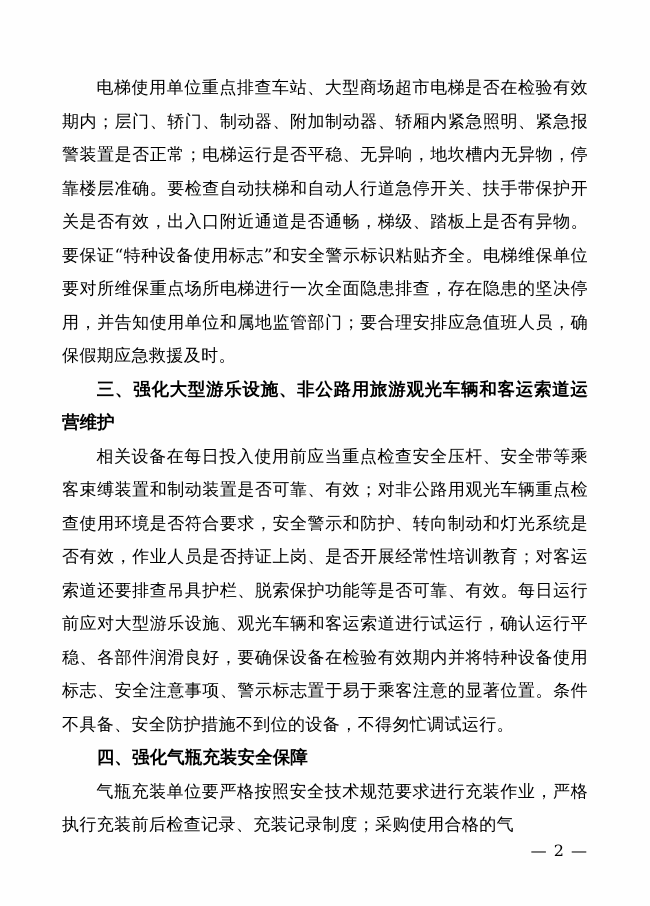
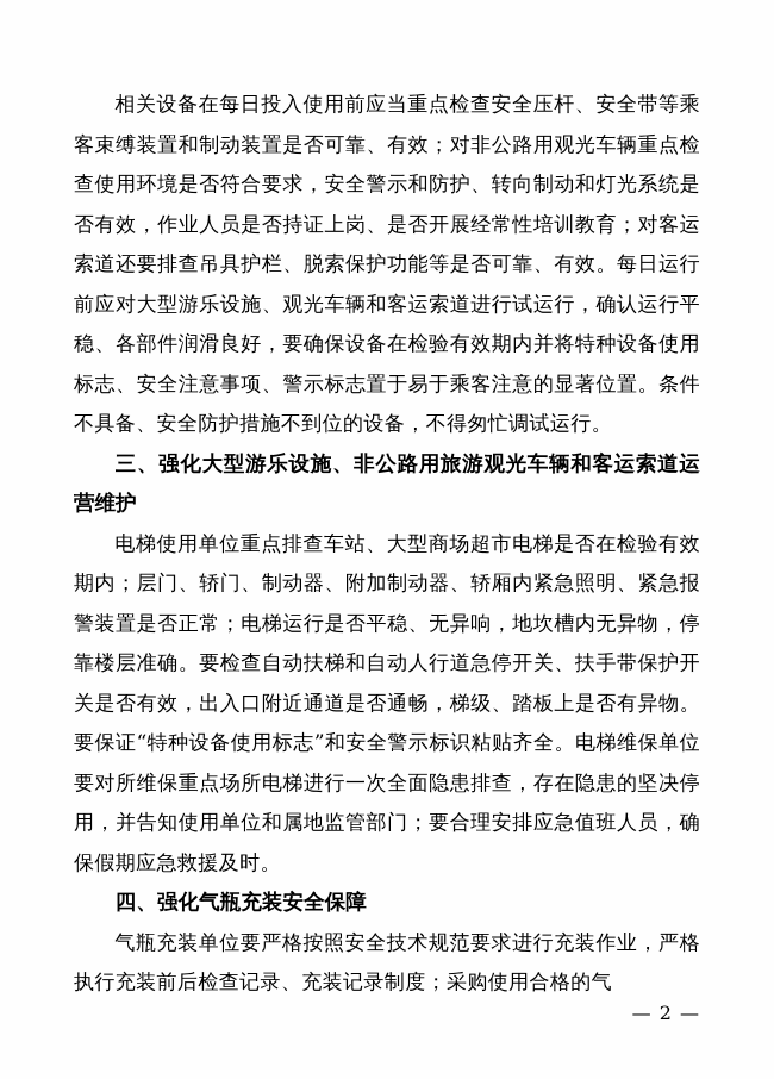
- 电梯使用单位重点排查车站、大型商场超市电梯是否在检验有效期内；层门、轿门、制动器、附加制动器、轿厢内紧急照明、紧急报警装置是否正常；电梯运行是否平稳、无异响，地坎槽内无异物，停靠楼层准确。要检查自动扶梯和自动人行道急停开关、扶手带保护开关是否有效，出入口附近通道是否通畅，梯级、踏板上是否有异物。要保证“特种设备使用标志”和安全警示标识粘贴齐全。电梯维保单位要对所维保重点场所电梯进行一次全面隐患排查，存在隐患的坚决停用，并告知使用单位和属地监管部门；要合理安排应急值班人员，确保假期应急救援及时。
+ 相关设备在每日投入使用前应当重点检查安全压杆、安全带等乘客束缚装置和制动装置是否可靠、有效；对非公路用观光车辆重点检查使用环境是否符合要求，安全警示和防护、转向制动和灯光系统是否有效，作业人员是否持证上岗、是否开展经常性培训教育；对客运索道还要排查吊具护栏、脱索保护功能等是否可靠、有效。每日运行前应对大型游乐设施、观光车辆和客运索道进行试运行，确认运行平稳、各部件润滑良好，要确保设备在检验有效期内并将特种设备使用标志、安全注意事项、警示标志置于易于乘客注意的显著位置。条件不具备、安全防护措施不到位的设备，不得匆忙调试运行。
  三、强化大型游乐设施、非公路用旅游观光车辆和客运索道运营维护
- 相关设备在每日投入使用前应当重点检查安全压杆、安全带等乘客束缚装置和制动装置是否可靠、有效；对非公路用观光车辆重点检查使用环境是否符合要求，安全警示和防护、转向制动和灯光系统是否有效，作业人员是否持证上岗、是否开展经常性培训教育；对客运索道还要排查吊具护栏、脱索保护功能等是否可靠、有效。每日运行前应对大型游乐设施、观光车辆和客运索道进行试运行，确认运行平稳、各部件润滑良好，要确保设备在检验有效期内并将特种设备使用标志、安全注意事项、警示标志置于易于乘客注意的显著位置。条件不具备、安全防护措施不到位的设备，不得匆忙调试运行。
+ 电梯使用单位重点排查车站、大型商场超市电梯是否在检验有效期内；层门、轿门、制动器、附加制动器、轿厢内紧急照明、紧急报警装置是否正常；电梯运行是否平稳、无异响，地坎槽内无异物，停靠楼层准确。要检查自动扶梯和自动人行道急停开关、扶手带保护开关是否有效，出入口附近通道是否通畅，梯级、踏板上是否有异物。要保证“特种设备使用标志”和安全警示标识粘贴齐全。电梯维保单位要对所维保重点场所电梯进行一次全面隐患排查，存在隐患的坚决停用，并告知使用单位和属地监管部门；要合理安排应急值班人员，确保假期应急救援及时。
  四、强化气瓶充装安全保障
  气瓶充装单位要严格按照安全技术规范要求进行充装作业，严格执行充装前后检查记录、充装记录制度；采购使用合格的气
  — 2 —
